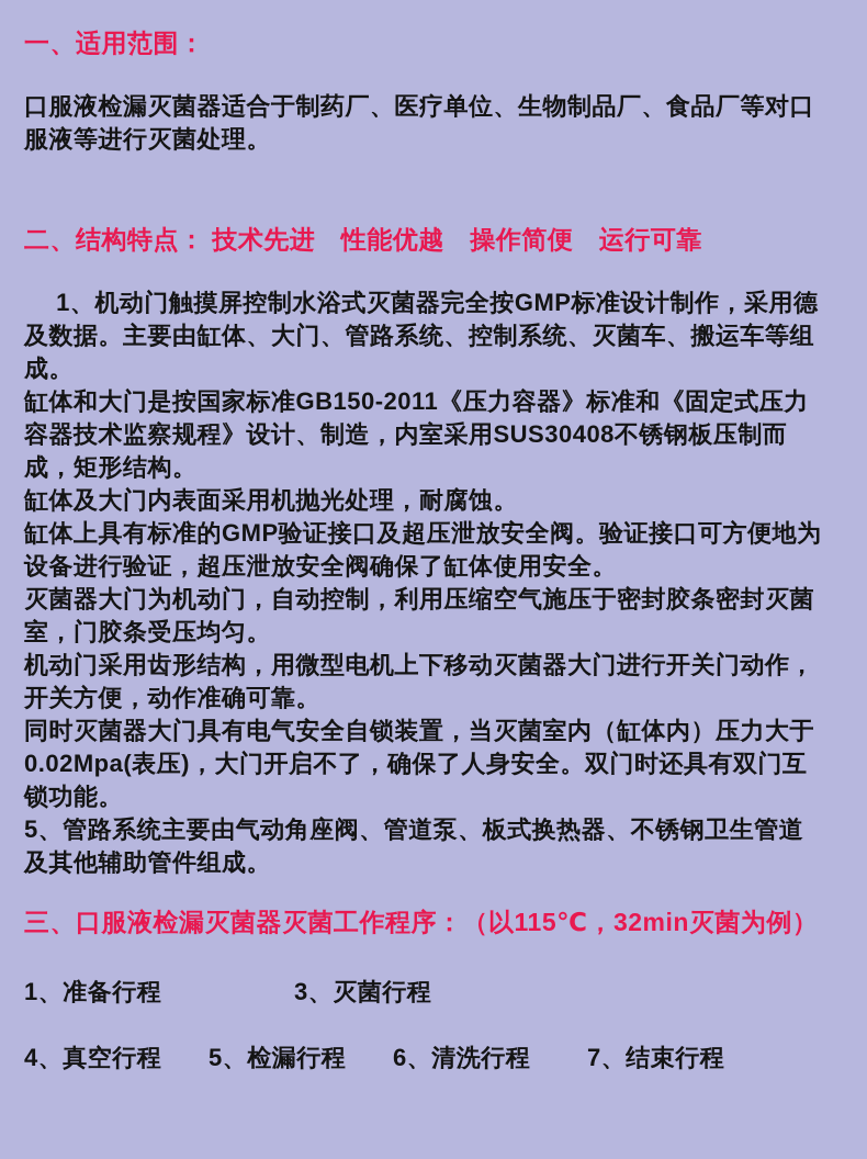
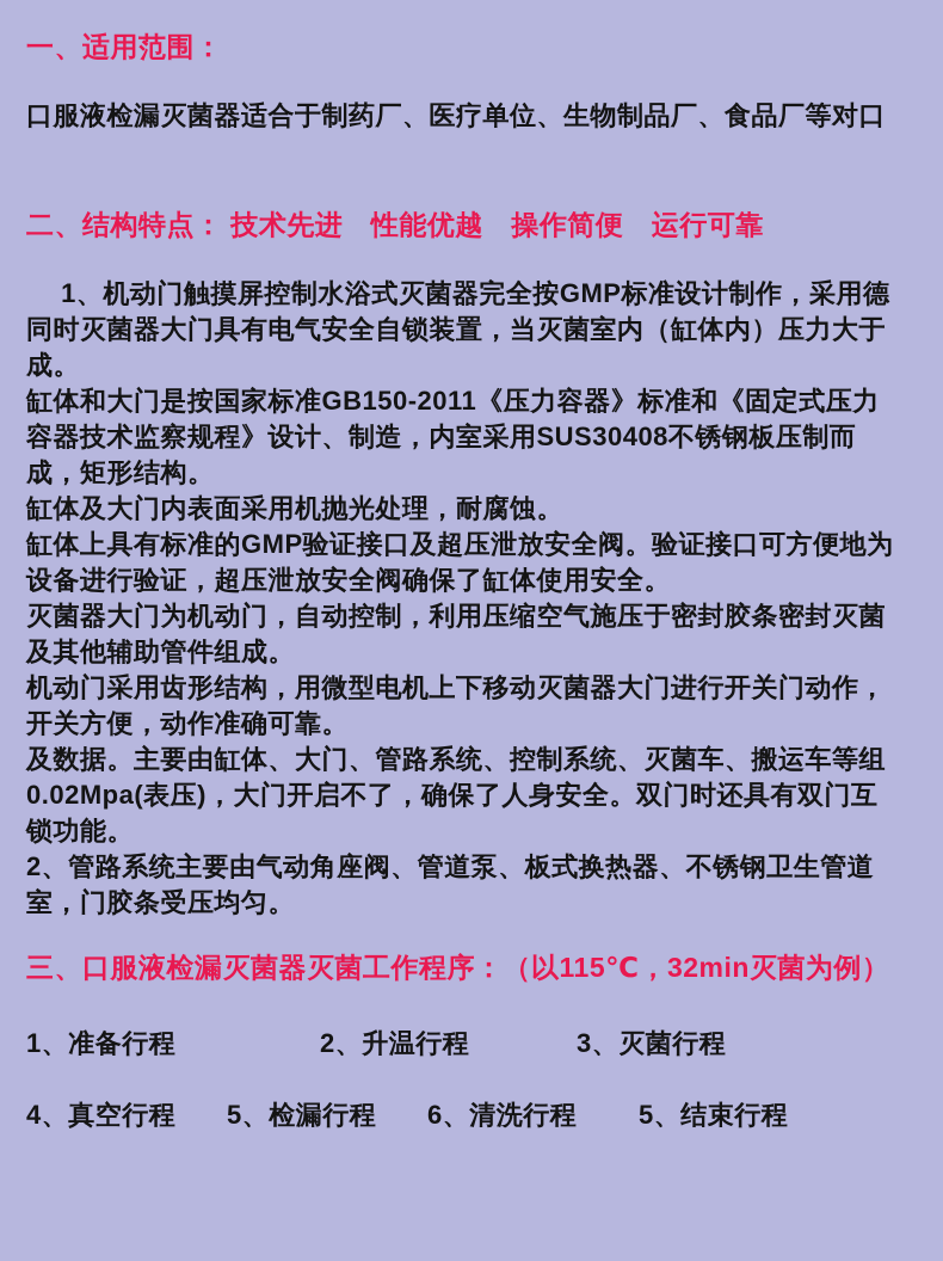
  一、适用范围：
  口服液检漏灭菌器适合于制药厂、医疗单位、生物制品厂、食品厂等对口
- 服液等进行灭菌处理。
  二、结构特点： 技术先进 性能优越 操作简便 运行可靠
  1、机动门触摸屏控制水浴式灭菌器完全按GMP标准设计制作，采用德
- 及数据。主要由缸体、大门、管路系统、控制系统、灭菌车、搬运车等组
+ 同时灭菌器大门具有电气安全自锁装置，当灭菌室内（缸体内）压力大于
  成。
  缸体和大门是按国家标准GB150-2011《压力容器》标准和《固定式压力
  容器技术监察规程》设计、制造，内室采用SUS30408不锈钢板压制而
  成，矩形结构。
  缸体及大门内表面采用机抛光处理，耐腐蚀。
  缸体上具有标准的GMP验证接口及超压泄放安全阀。验证接口可方便地为
  设备进行验证，超压泄放安全阀确保了缸体使用安全。
  灭菌器大门为机动门，自动控制，利用压缩空气施压于密封胶条密封灭菌
- 室，门胶条受压均匀。
+ 及其他辅助管件组成。
  机动门采用齿形结构，用微型电机上下移动灭菌器大门进行开关门动作，
  开关方便，动作准确可靠。
- 同时灭菌器大门具有电气安全自锁装置，当灭菌室内（缸体内）压力大于
+ 及数据。主要由缸体、大门、管路系统、控制系统、灭菌车、搬运车等组
  0.02Mpa(表压)，大门开启不了，确保了人身安全。双门时还具有双门互
  锁功能。
- 5、管路系统主要由气动角座阀、管道泵、板式换热器、不锈钢卫生管道
+ 2、管路系统主要由气动角座阀、管道泵、板式换热器、不锈钢卫生管道
- 及其他辅助管件组成。
+ 室，门胶条受压均匀。
  三、口服液检漏灭菌器灭菌工作程序：（以115℃，32min灭菌为例）
  1、准备行程
+ 2、升温行程
  3、灭菌行程
  4、真空行程
  5、检漏行程
  6、清洗行程
- 7、结束行程
+ 5、结束行程
